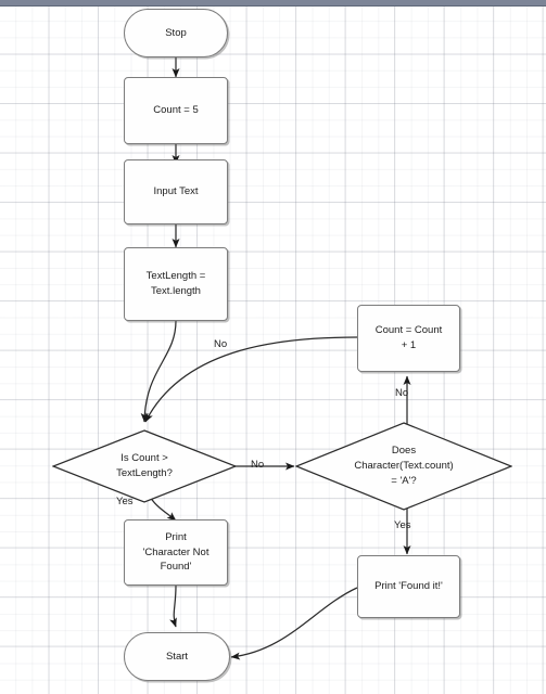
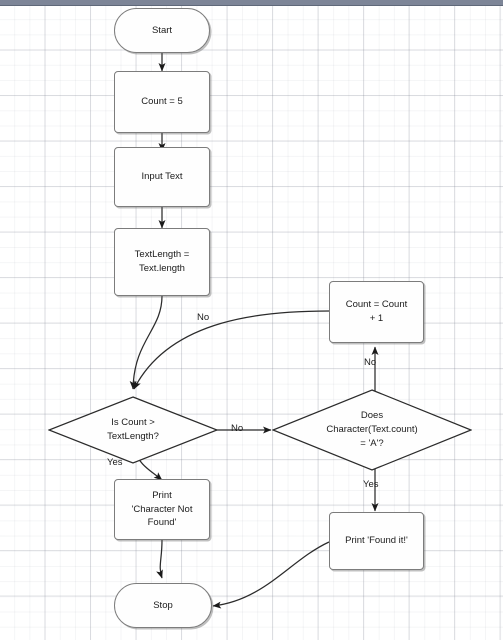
- Stop
+ Start
  Count = 5
  Input Text
  TextLength =
  Text.length
  Count = Count
  + 1
  Is Count >
  TextLength?
  Does
  Character(Text.count)
  = 'A'?
  Print
  'Character Not
  Found'
  Print 'Found it!'
- Start
+ Stop
  No
  No
  No
  Yes
  Yes
